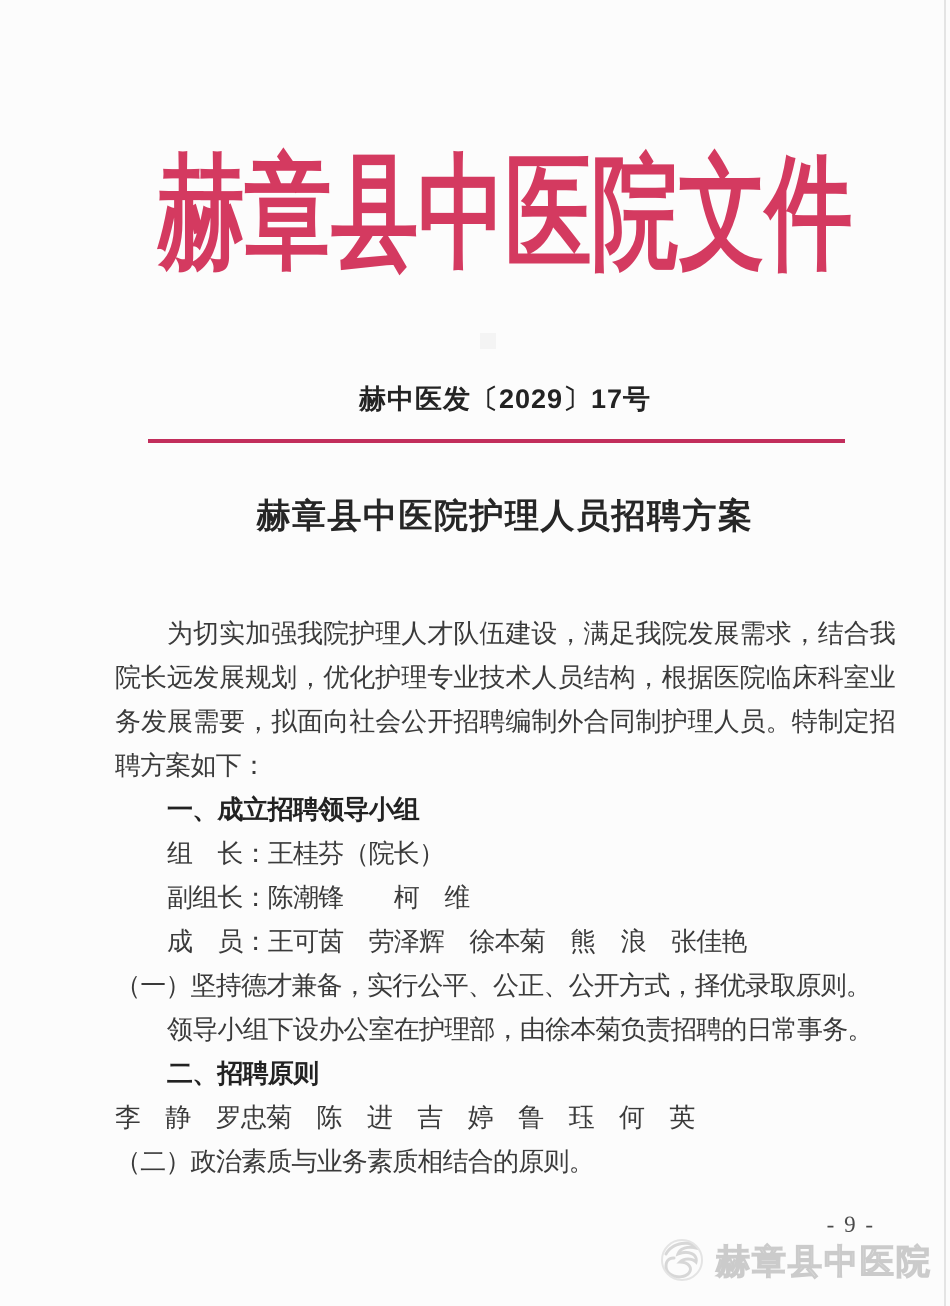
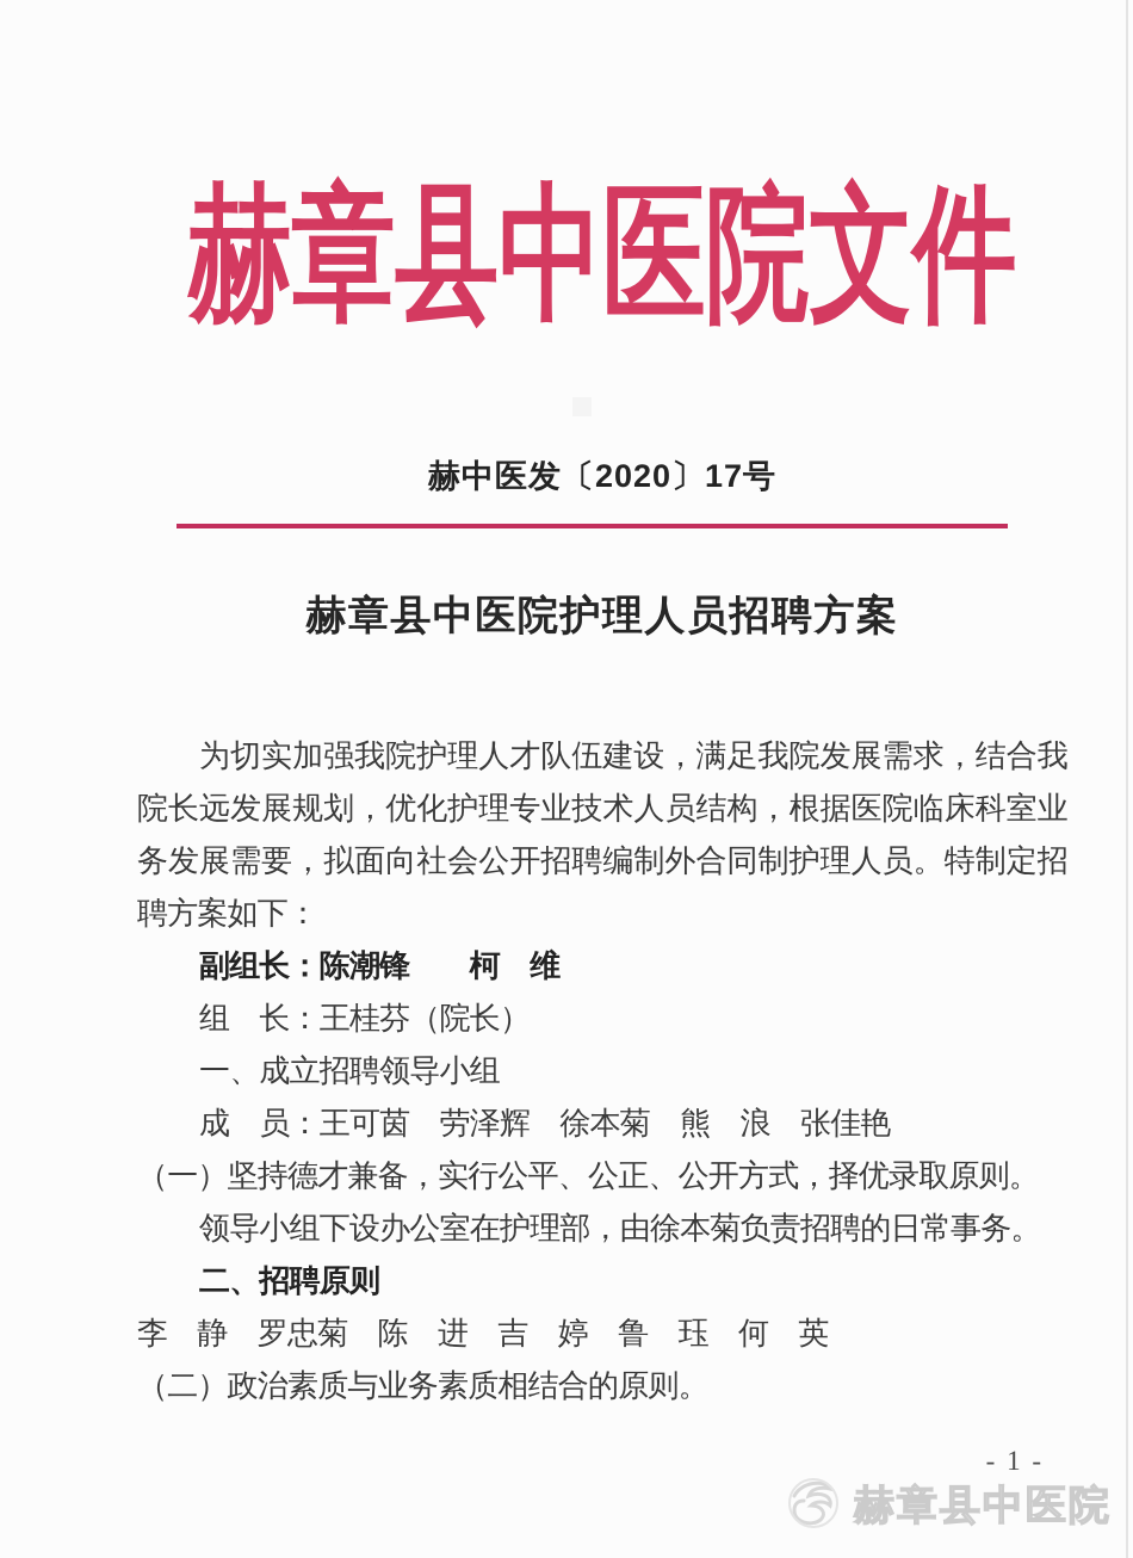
  赫章县中医院文件
- 赫中医发〔2029〕17号
+ 赫中医发〔2020〕17号
  赫章县中医院护理人员招聘方案
  为切实加强我院护理人才队伍建设，满足我院发展需求，结合我院长远发展规划，优化护理专业技术人员结构，根据医院临床科室业务发展需要，拟面向社会公开招聘编制外合同制护理人员。特制定招聘方案如下：
- 一、成立招聘领导小组
+ 副组长：陈潮锋 柯 维
  组 长：王桂芬（院长）
- 副组长：陈潮锋 柯 维
+ 一、成立招聘领导小组
  成 员：王可茵 劳泽辉 徐本菊 熊 浪 张佳艳
  （一）坚持德才兼备，实行公平、公正、公开方式，择优录取原则。
  领导小组下设办公室在护理部，由徐本菊负责招聘的日常事务。
  二、招聘原则
  李 静 罗忠菊 陈 进 吉 婷 鲁 珏 何 英
  （二）政治素质与业务素质相结合的原则。
- - 9 -
+ - 1 -
  赫章县中医院
